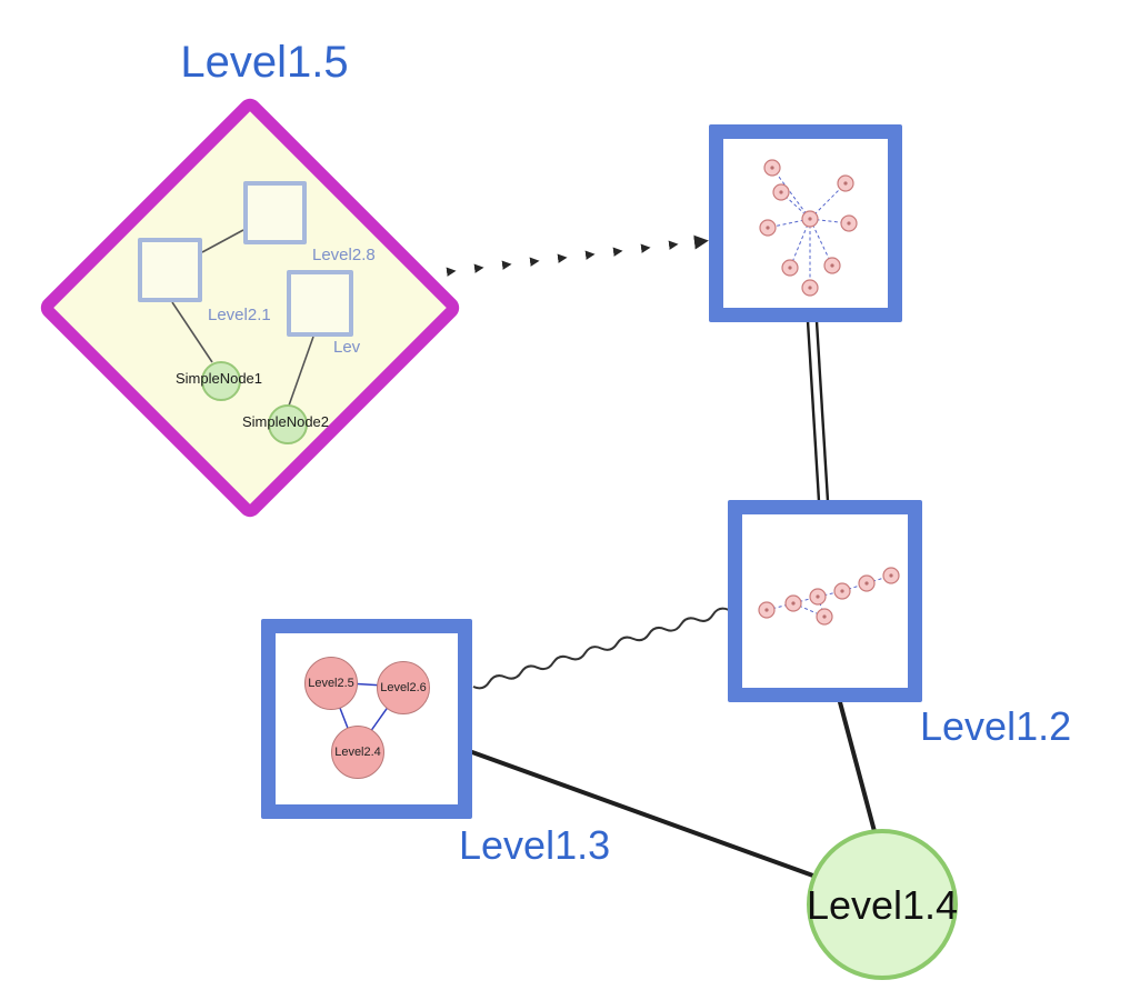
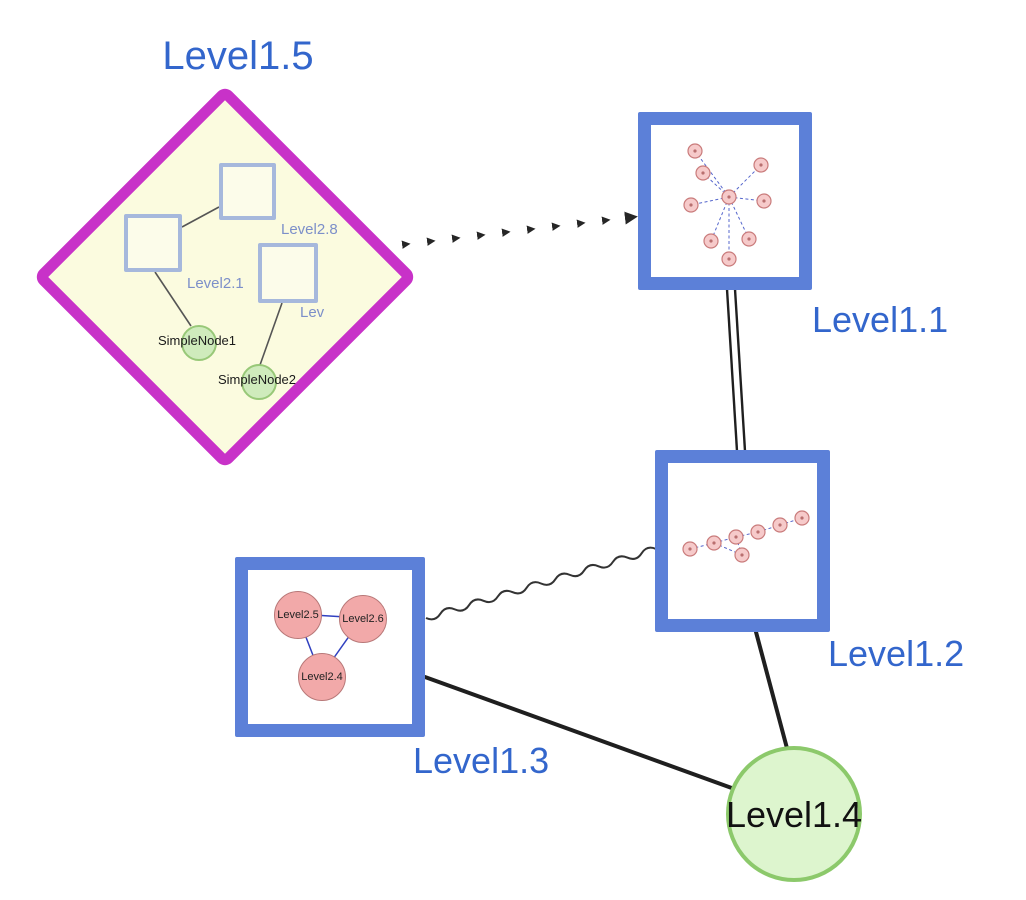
  Level1.5
  Level2.8
  Level2.1
  Lev
  SimpleNode1
  SimpleNode2
+ Level1.1
  Level1.2
  Level2.5
  Level2.6
  Level2.4
  Level1.3
  Level1.4
